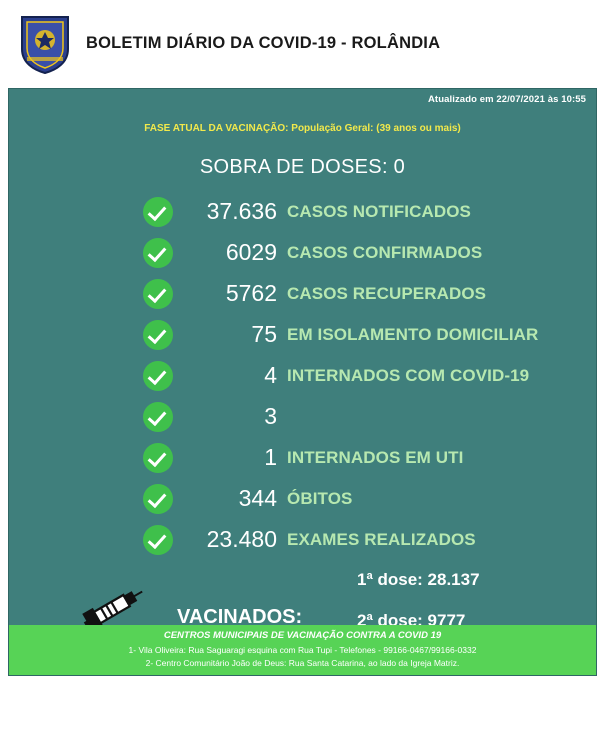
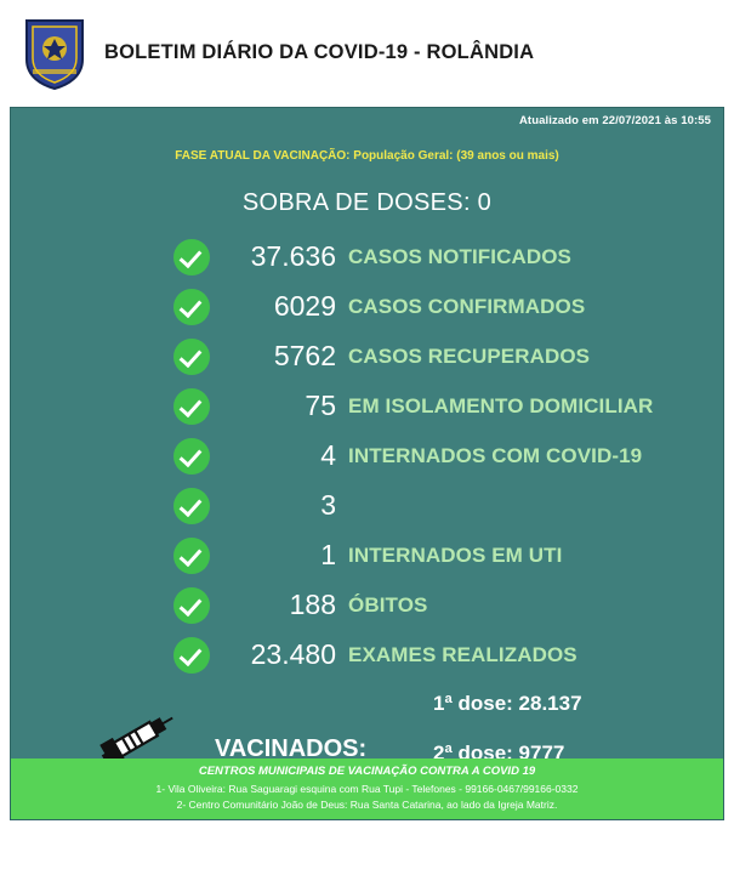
  BOLETIM DIÁRIO DA COVID-19 - ROLÂNDIA
  Atualizado em 22/07/2021 às 10:55
  FASE ATUAL DA VACINAÇÃO: População Geral: (39 anos ou mais)
  SOBRA DE DOSES: 0
  37.636
  CASOS NOTIFICADOS
  6029
  CASOS CONFIRMADOS
  5762
  CASOS RECUPERADOS
  75
  EM ISOLAMENTO DOMICILIAR
  4
  INTERNADOS COM COVID-19
  3
  1
  INTERNADOS EM UTI
- 344
+ 188
  ÓBITOS
  23.480
  EXAMES REALIZADOS
  VACINADOS:
  1ª dose: 28.137
  2ª dose: 9777
  CENTROS MUNICIPAIS DE VACINAÇÃO CONTRA A COVID 19
  1- Vila Oliveira: Rua Saguaragi esquina com Rua Tupi - Telefones - 99166-0467/99166-0332
  2- Centro Comunitário João de Deus: Rua Santa Catarina, ao lado da Igreja Matriz.
